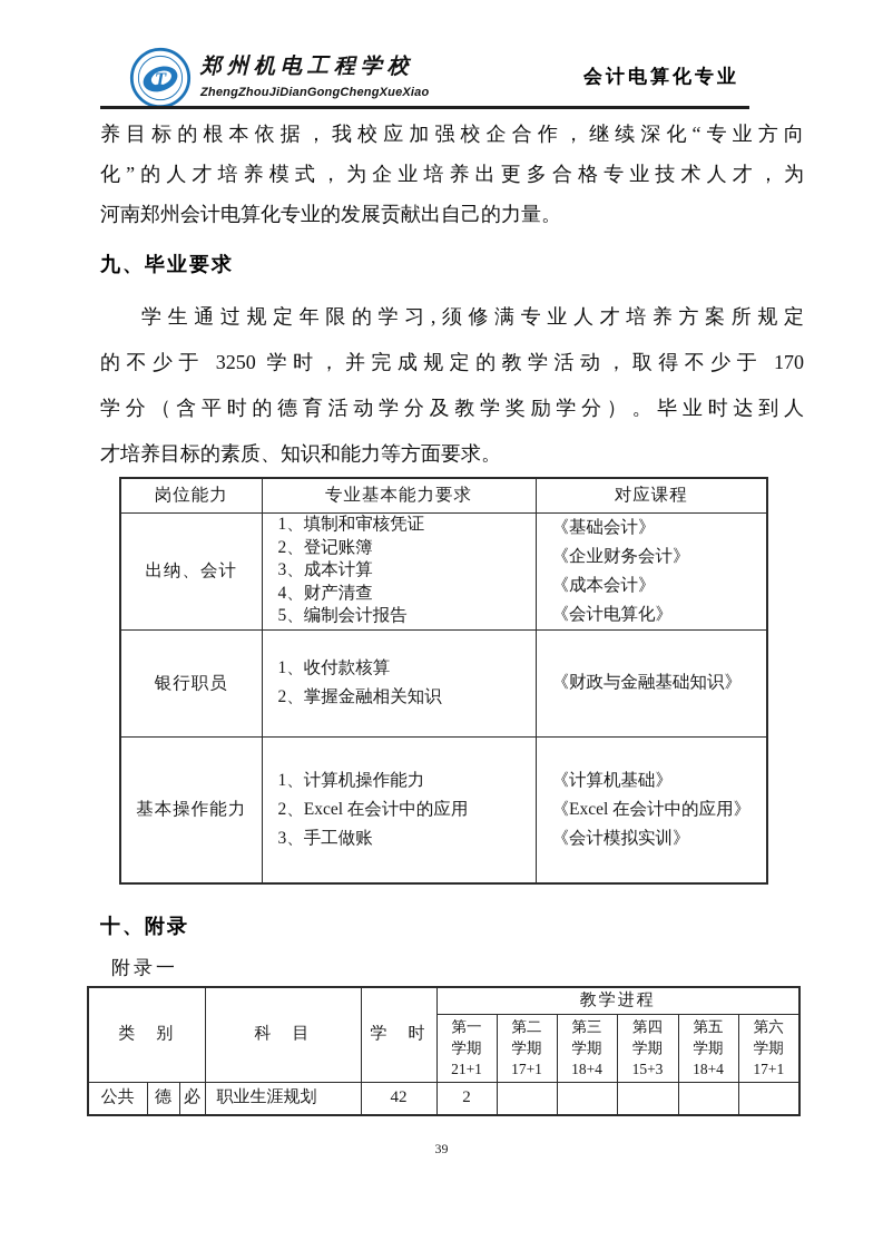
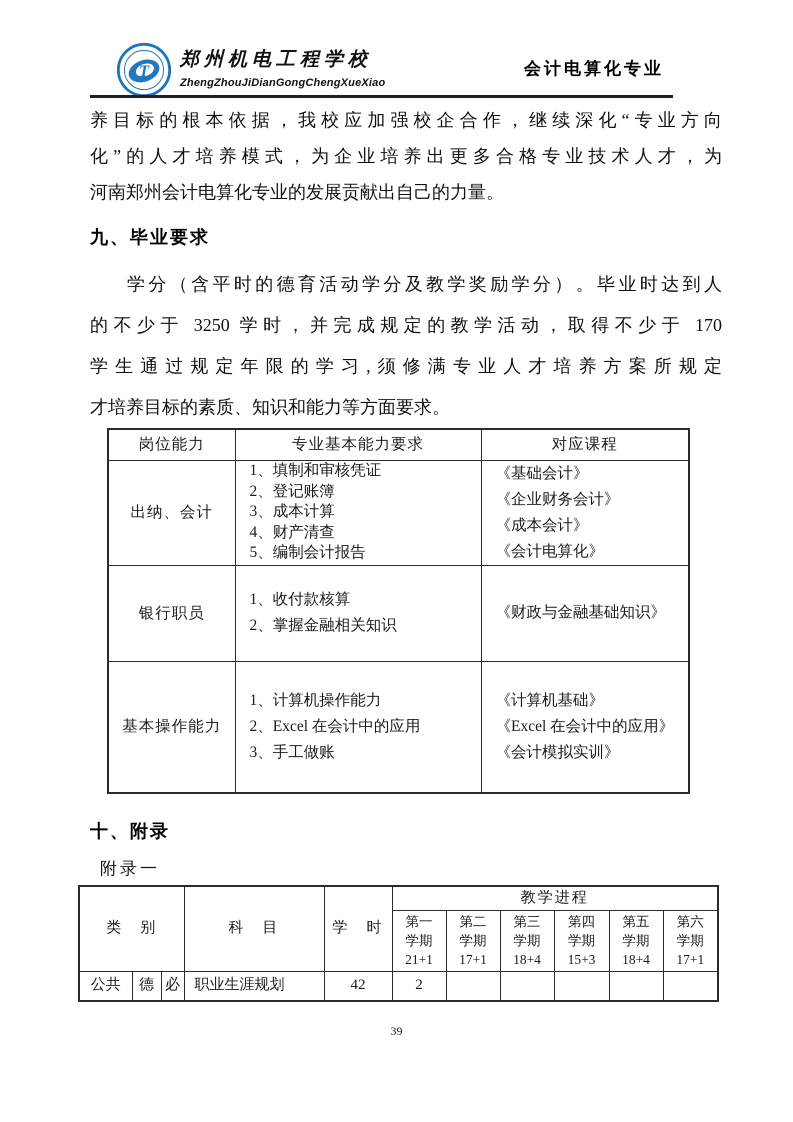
  T
  郑州机电工程学校
  ZhengZhouJiDianGongChengXueXiao
  会计电算化专业
  养目标的根本依据，我校应加强校企合作，继续深化“专业方向
  化”的人才培养模式，为企业培养出更多合格专业技术人才，为
  河南郑州会计电算化专业的发展贡献出自己的力量。
  九、毕业要求
- 学生通过规定年限的学习,须修满专业人才培养方案所规定
+ 学分（含平时的德育活动学分及教学奖励学分）。毕业时达到人
  的不少于 3250 学时，并完成规定的教学活动，取得不少于 170
- 学分（含平时的德育活动学分及教学奖励学分）。毕业时达到人
+ 学生通过规定年限的学习,须修满专业人才培养方案所规定
  才培养目标的素质、知识和能力等方面要求。
  岗位能力	专业基本能力要求	对应课程
  出纳、会计	1、填制和审核凭证 2、登记账簿 3、成本计算 4、财产清查 5、编制会计报告	《基础会计》 《企业财务会计》 《成本会计》 《会计电算化》
  银行职员	1、收付款核算 2、掌握金融相关知识	《财政与金融基础知识》
  基本操作能力	1、计算机操作能力 2、Excel 在会计中的应用 3、手工做账	《计算机基础》 《Excel 在会计中的应用》 《会计模拟实训》
  十、附录
  附录一
  类 别	科 目	学 时	教学进程
  第一 学期 21+1	第二 学期 17+1	第三 学期 18+4	第四 学期 15+3	第五 学期 18+4	第六 学期 17+1
  公共	德	必	职业生涯规划	42	2
  39
